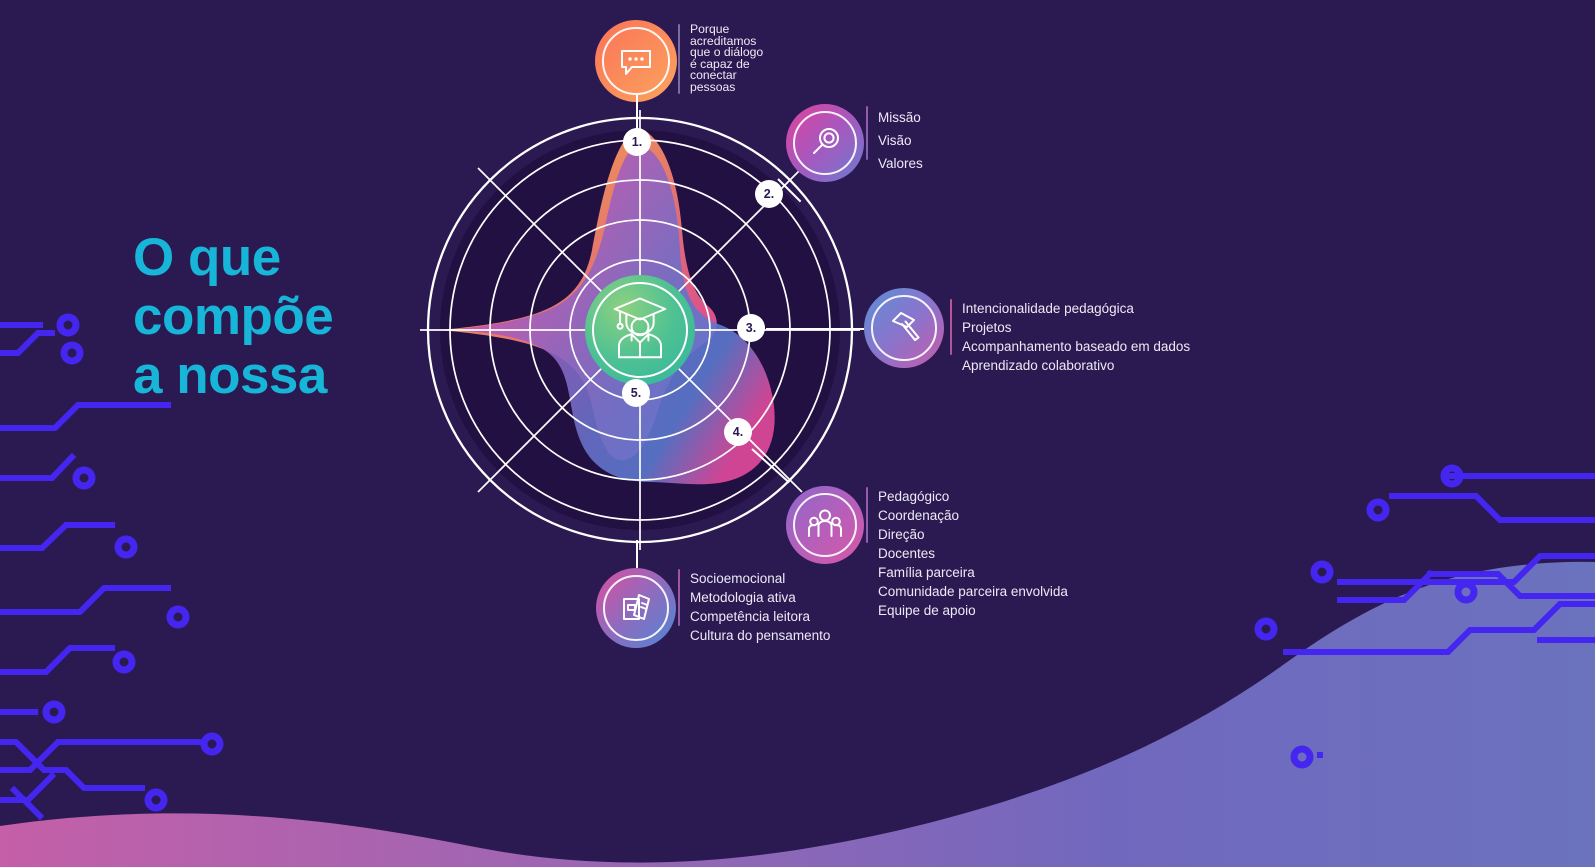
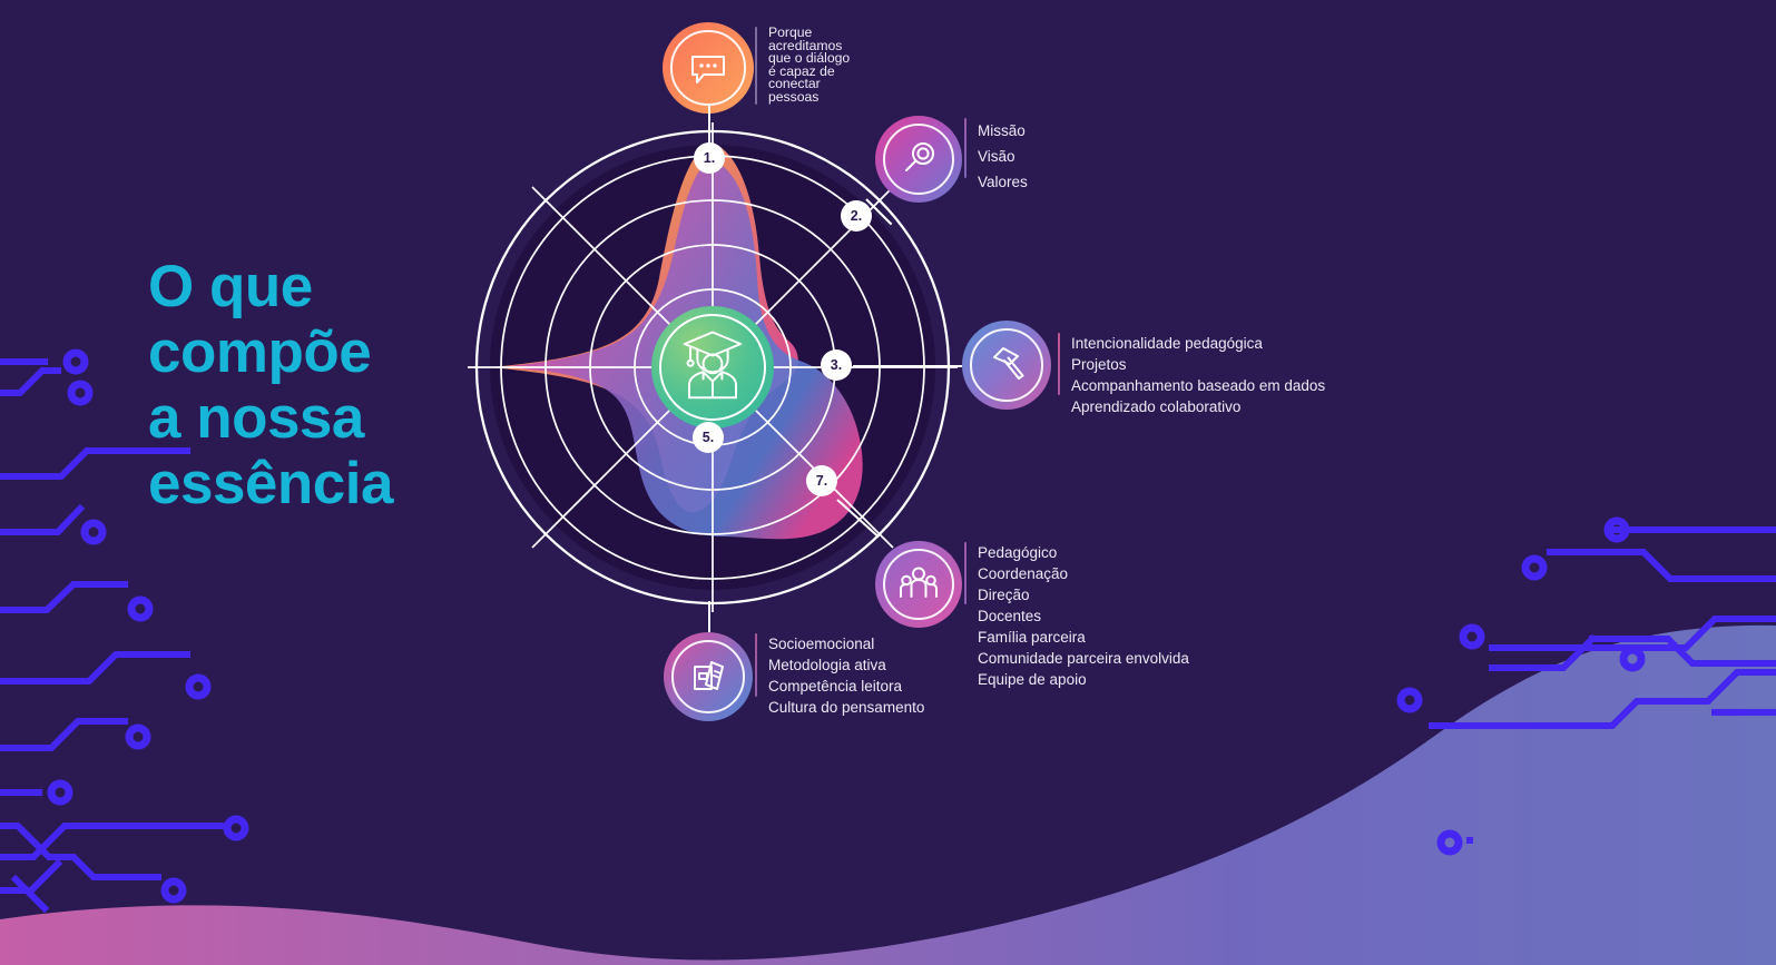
  Porque
  acreditamos
  que o diálogo
  é capaz de
  conectar
  pessoas
  Missão
  Visão
  Valores
  Intencionalidade pedagógica
  Projetos
  Acompanhamento baseado em dados
  Aprendizado colaborativo
  Pedagógico
  Coordenação
  Direção
  Docentes
  Família parceira
  Comunidade parceira envolvida
  Equipe de apoio
  Socioemocional
  Metodologia ativa
  Competência leitora
  Cultura do pensamento
  1.
  2.
  3.
- 4.
+ 7.
  5.
  O que
  compõe
  a nossa
+ essência
